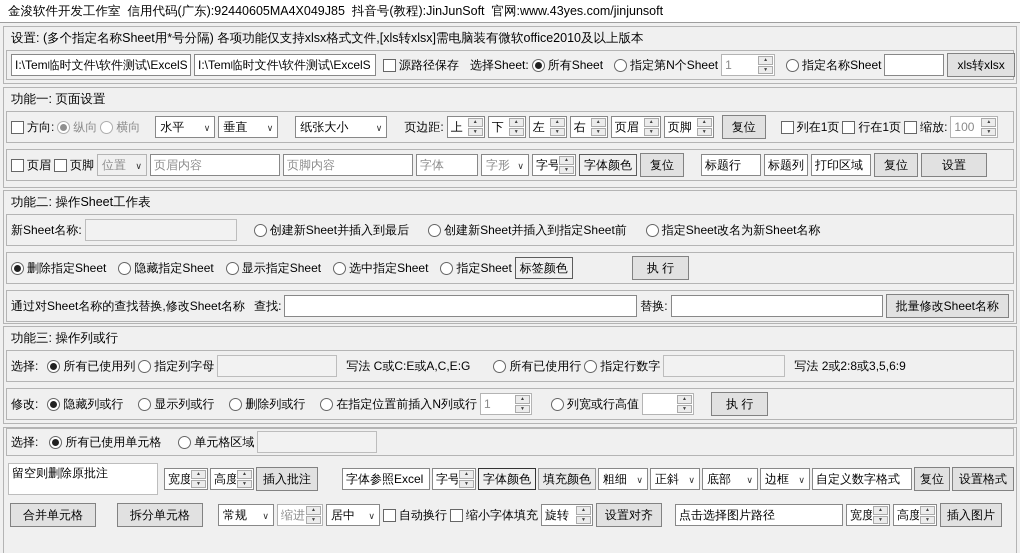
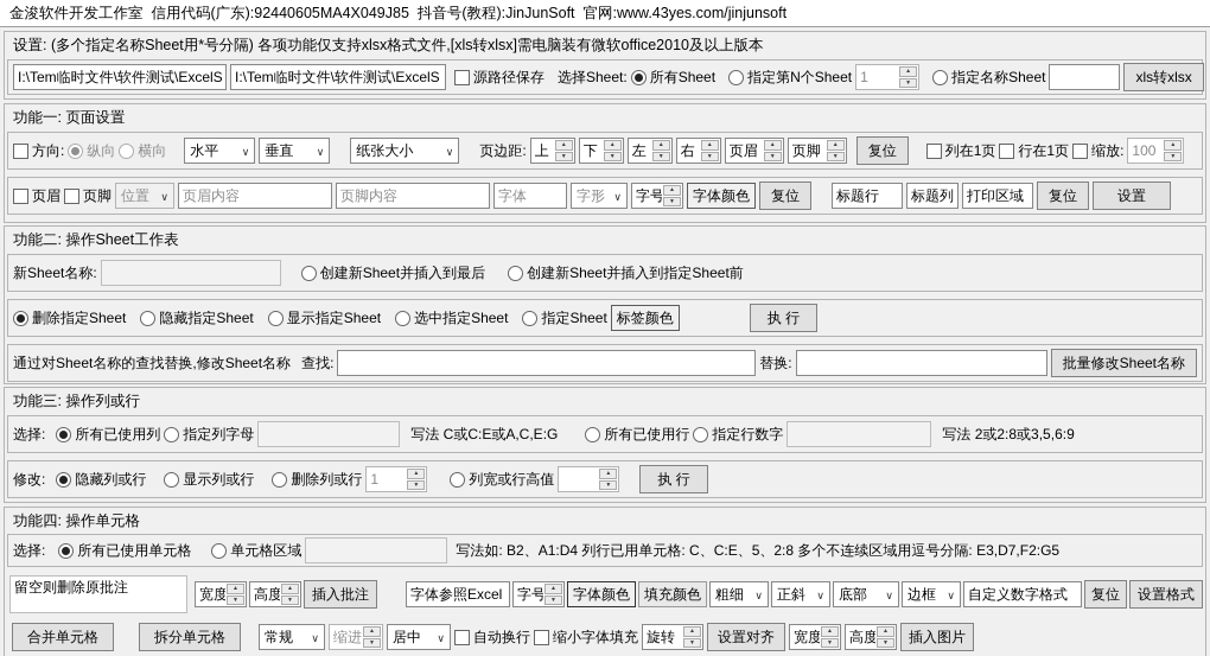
  金浚软件开发工作室 信用代码(广东):92440605MA4X049J85 抖音号(教程):JinJunSoft 官网:www.43yes.com/jinjunsoft
  设置: (多个指定名称Sheet用*号分隔) 各项功能仅支持xlsx格式文件,[xls转xlsx]需电脑装有微软office2010及以上版本
  I:\Tem临时文件\软件测试\ExcelS
  I:\Tem临时文件\软件测试\ExcelS
  源路径保存
  选择Sheet:
  所有Sheet
  指定第N个Sheet
  1
  指定名称Sheet
  xls转xlsx
  功能一: 页面设置
  方向:
  纵向
  横向
  水平
  垂直
  纸张大小
  页边距:
  上
  下
  左
  右
  页眉
  页脚
  复位
  列在1页
  行在1页
  缩放:
  100
  页眉
  页脚
  位置
  页眉内容
  页脚内容
  字体
  字形
  字号
  字体颜色
  复位
  标题行
  标题列
  打印区域
  复位
  设置
  功能二: 操作Sheet工作表
  新Sheet名称:
  创建新Sheet并插入到最后
  创建新Sheet并插入到指定Sheet前
- 指定Sheet改名为新Sheet名称
  删除指定Sheet
  隐藏指定Sheet
  显示指定Sheet
  选中指定Sheet
  指定Sheet
  标签颜色
  执 行
  通过对Sheet名称的查找替换,修改Sheet名称
  查找:
  替换:
  批量修改Sheet名称
  功能三: 操作列或行
  选择:
  所有已使用列
  指定列字母
  写法 C或C:E或A,C,E:G
  所有已使用行
  指定行数字
  写法 2或2:8或3,5,6:9
  修改:
  隐藏列或行
  显示列或行
  删除列或行
- 在指定位置前插入N列或行
  1
  列宽或行高值
  执 行
+ 功能四: 操作单元格
  选择:
  所有已使用单元格
  单元格区域
+ 写法如: B2、A1:D4 列行已用单元格: C、C:E、5、2:8 多个不连续区域用逗号分隔: E3,D7,F2:G5
  留空则删除原批注
  宽度
  高度
  插入批注
  字体参照Excel
  字号
  字体颜色
  填充颜色
  粗细
  正斜
  底部
  边框
  自定义数字格式
  复位
  设置格式
  合并单元格
  拆分单元格
  常规
  缩进
  居中
  自动换行
  缩小字体填充
  旋转
  设置对齐
- 点击选择图片路径
  宽度
  高度
  插入图片
